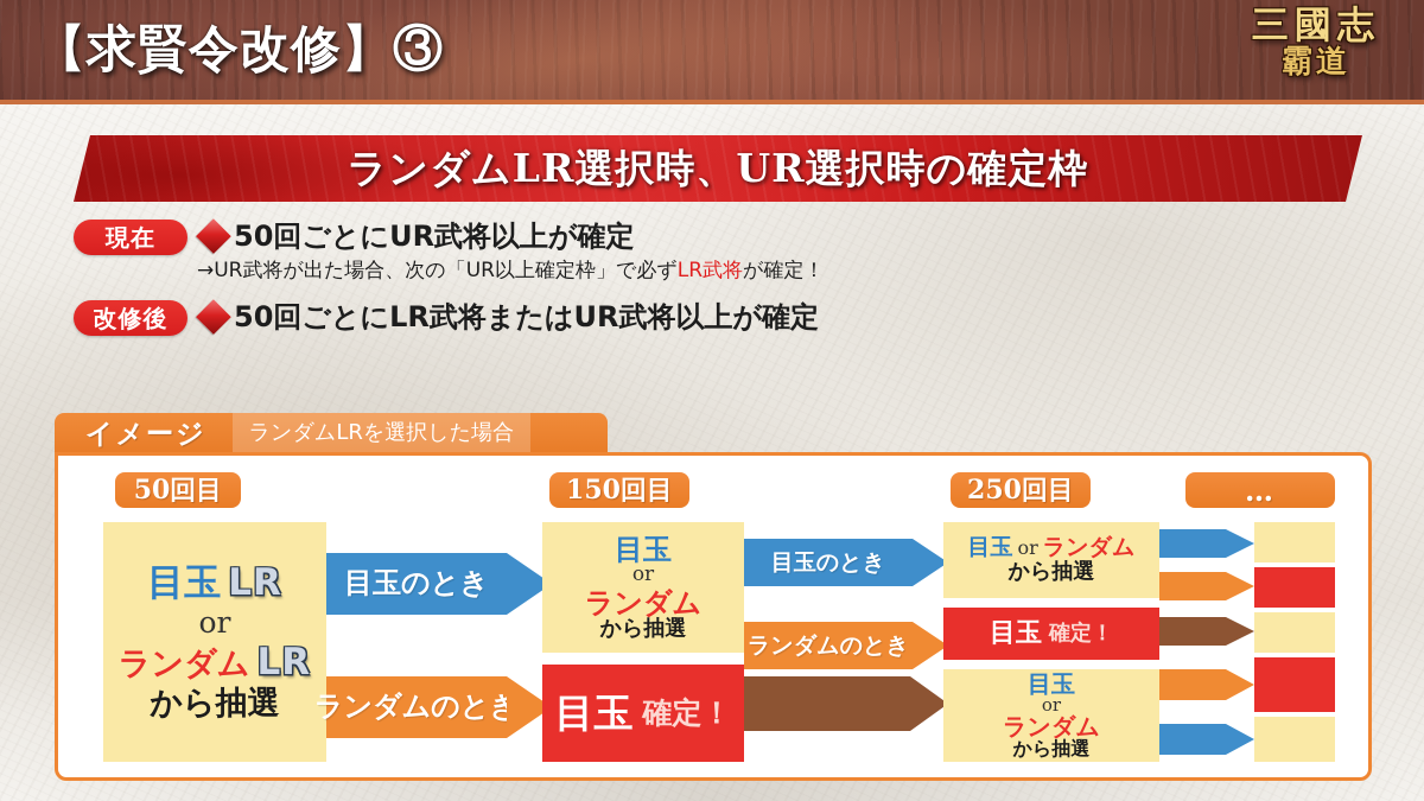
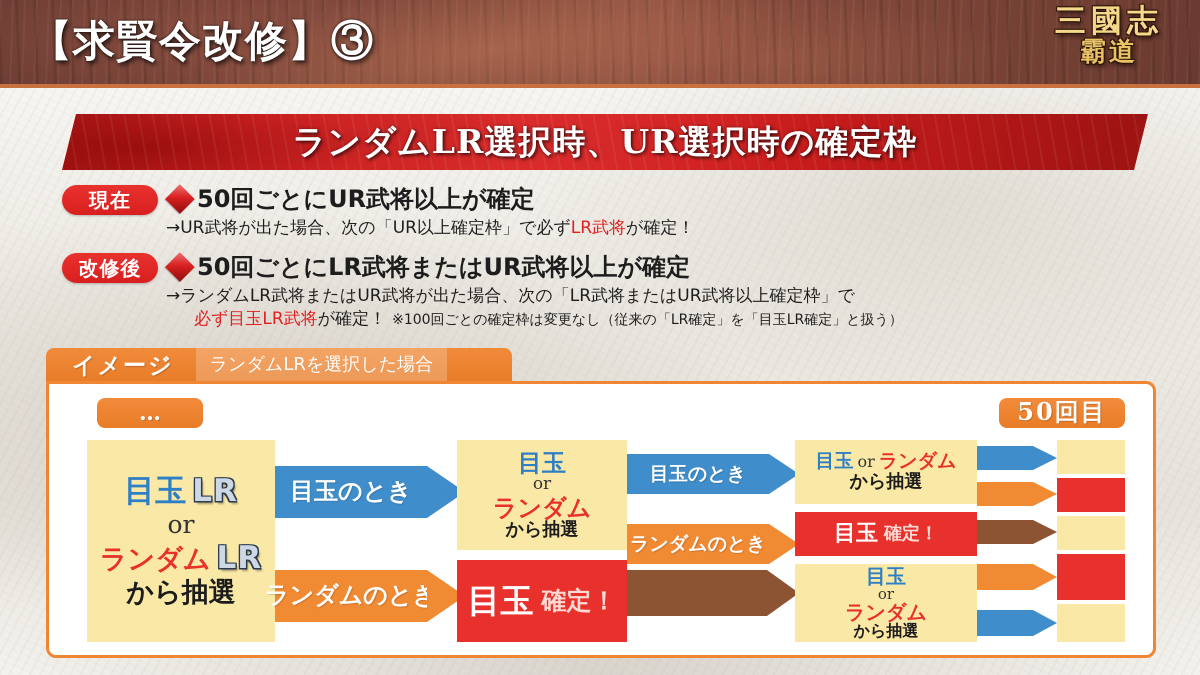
  【求賢令改修】③
  三國志
  霸道
  ランダムLR選択時、UR選択時の確定枠
  現在 50回ごとにUR武将以上が確定
  →UR武将が出た場合、次の「UR以上確定枠」で必ずLR武将が確定！
  改修後 50回ごとにLR武将またはUR武将以上が確定
+ →ランダムLR武将またはUR武将が出た場合、次の「LR武将またはUR武将以上確定枠」で
+ 必ず目玉LR武将が確定！ ※100回ごとの確定枠は変更なし（従来の「LR確定」を「目玉LR確定」と扱う）
  イメージ
  ランダムLRを選択した場合
- 50回目
+ …
- 150回目
- 250回目
- …
+ 50回目
  目玉
  LR
  or
  ランダム
  LR
  から抽選
  目玉のとき
  ランダムのとき
  目玉
  or
  ランダム
  から抽選
  目玉
  確定！
  目玉のとき
  ランダムのとき
  目玉
  or
  ランダム
  から抽選
  目玉
  確定！
  目玉
  or
  ランダム
  から抽選
